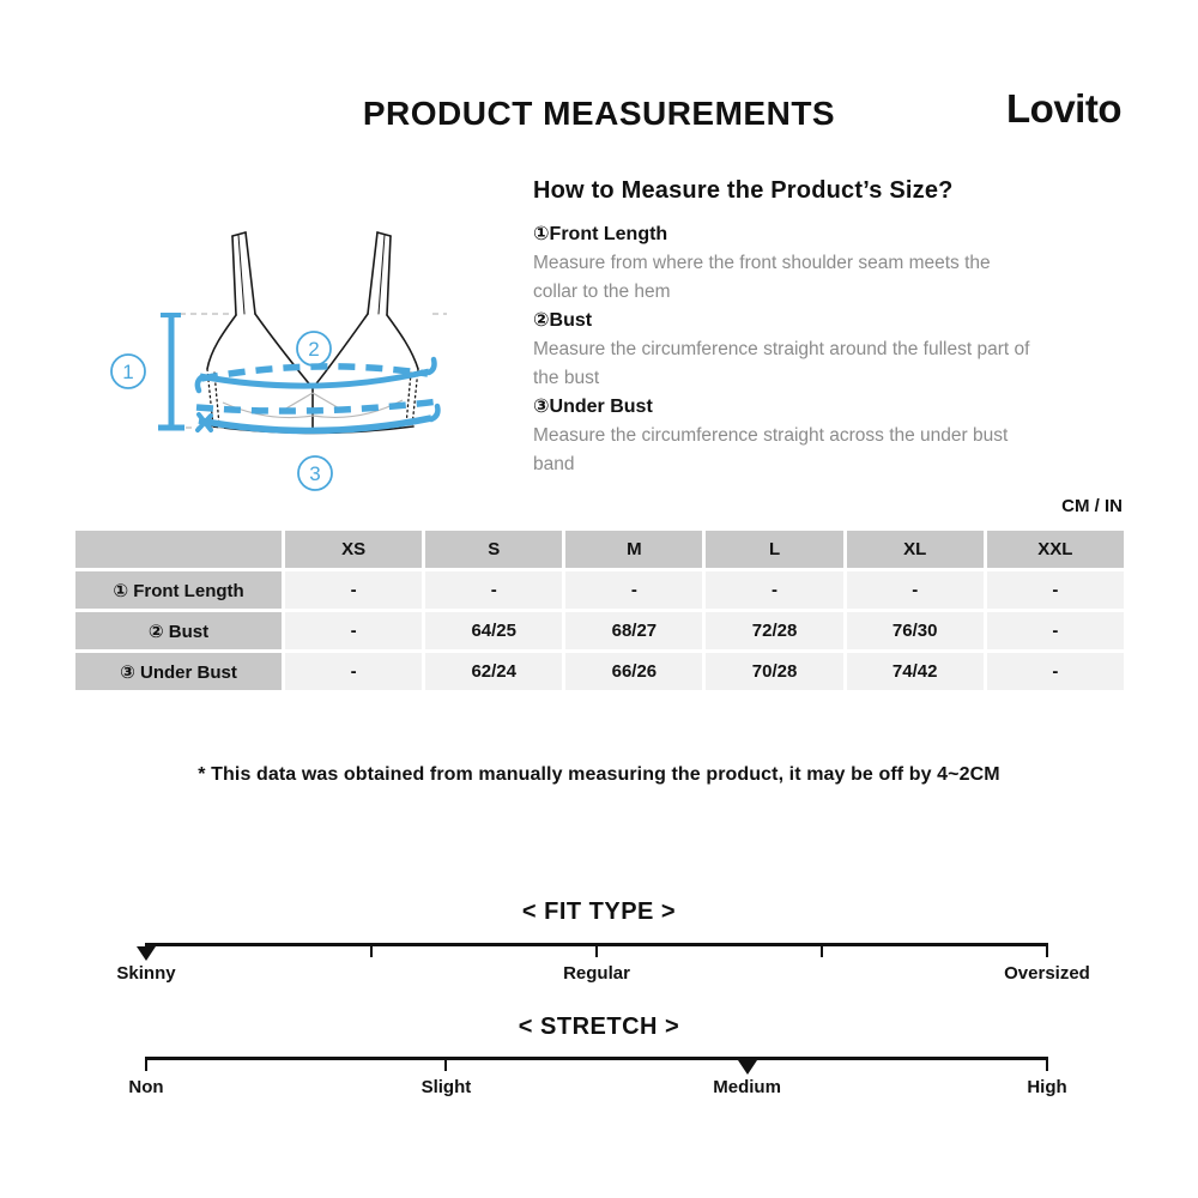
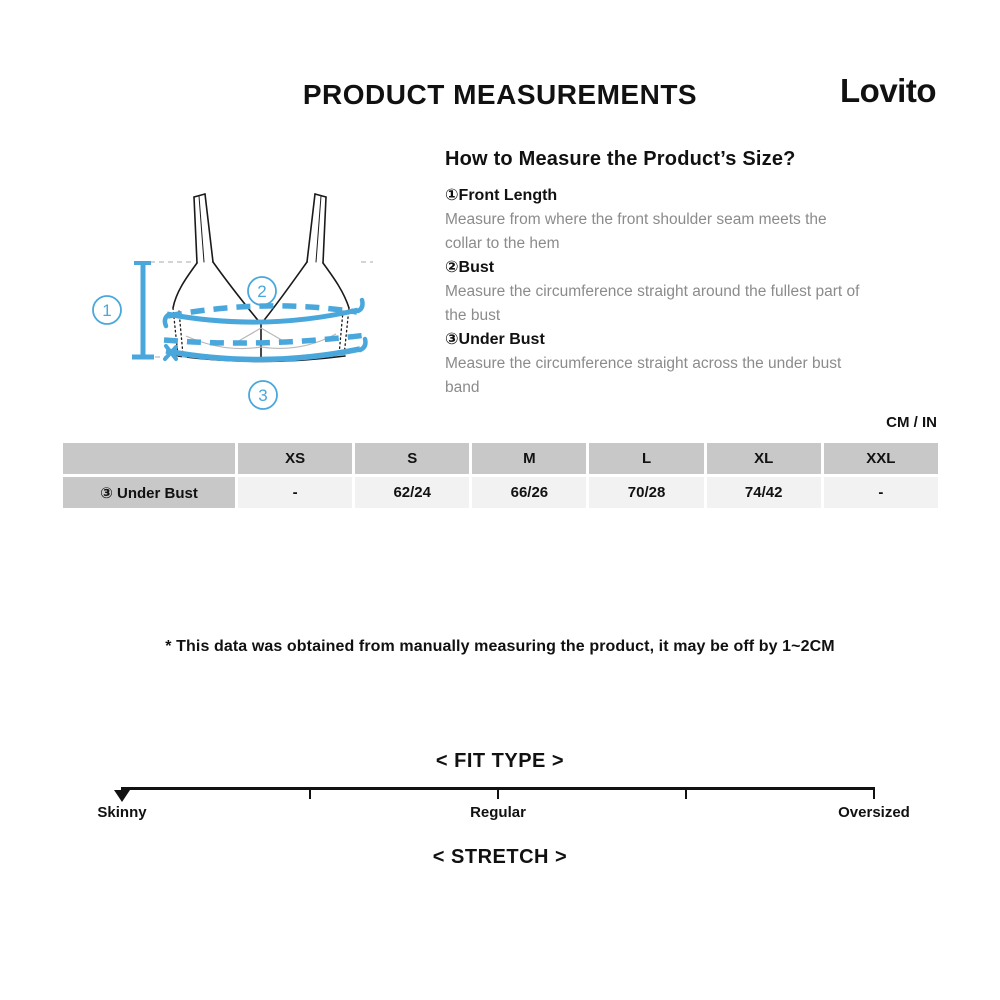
  PRODUCT MEASUREMENTS
  Lovito
  1
  2
  3
  How to Measure the Product’s Size?
  ①Front Length
  Measure from where the front shoulder seam meets the
  collar to the hem
  ②Bust
  Measure the circumference straight around the fullest part of
  the bust
  ③Under Bust
  Measure the circumference straight across the under bust
  band
  CM / IN
  	XS	S	M	L	XL	XXL
- ① Front Length	-	-	-	-	-	-
- ② Bust	-	64/25	68/27	72/28	76/30	-
  ③ Under Bust	-	62/24	66/26	70/28	74/42	-
- * This data was obtained from manually measuring the product, it may be off by 4~2CM
+ * This data was obtained from manually measuring the product, it may be off by 1~2CM
  < FIT TYPE >
  Skinny
  Regular
  Oversized
  < STRETCH >
- Non
- Slight
- Medium
- High
